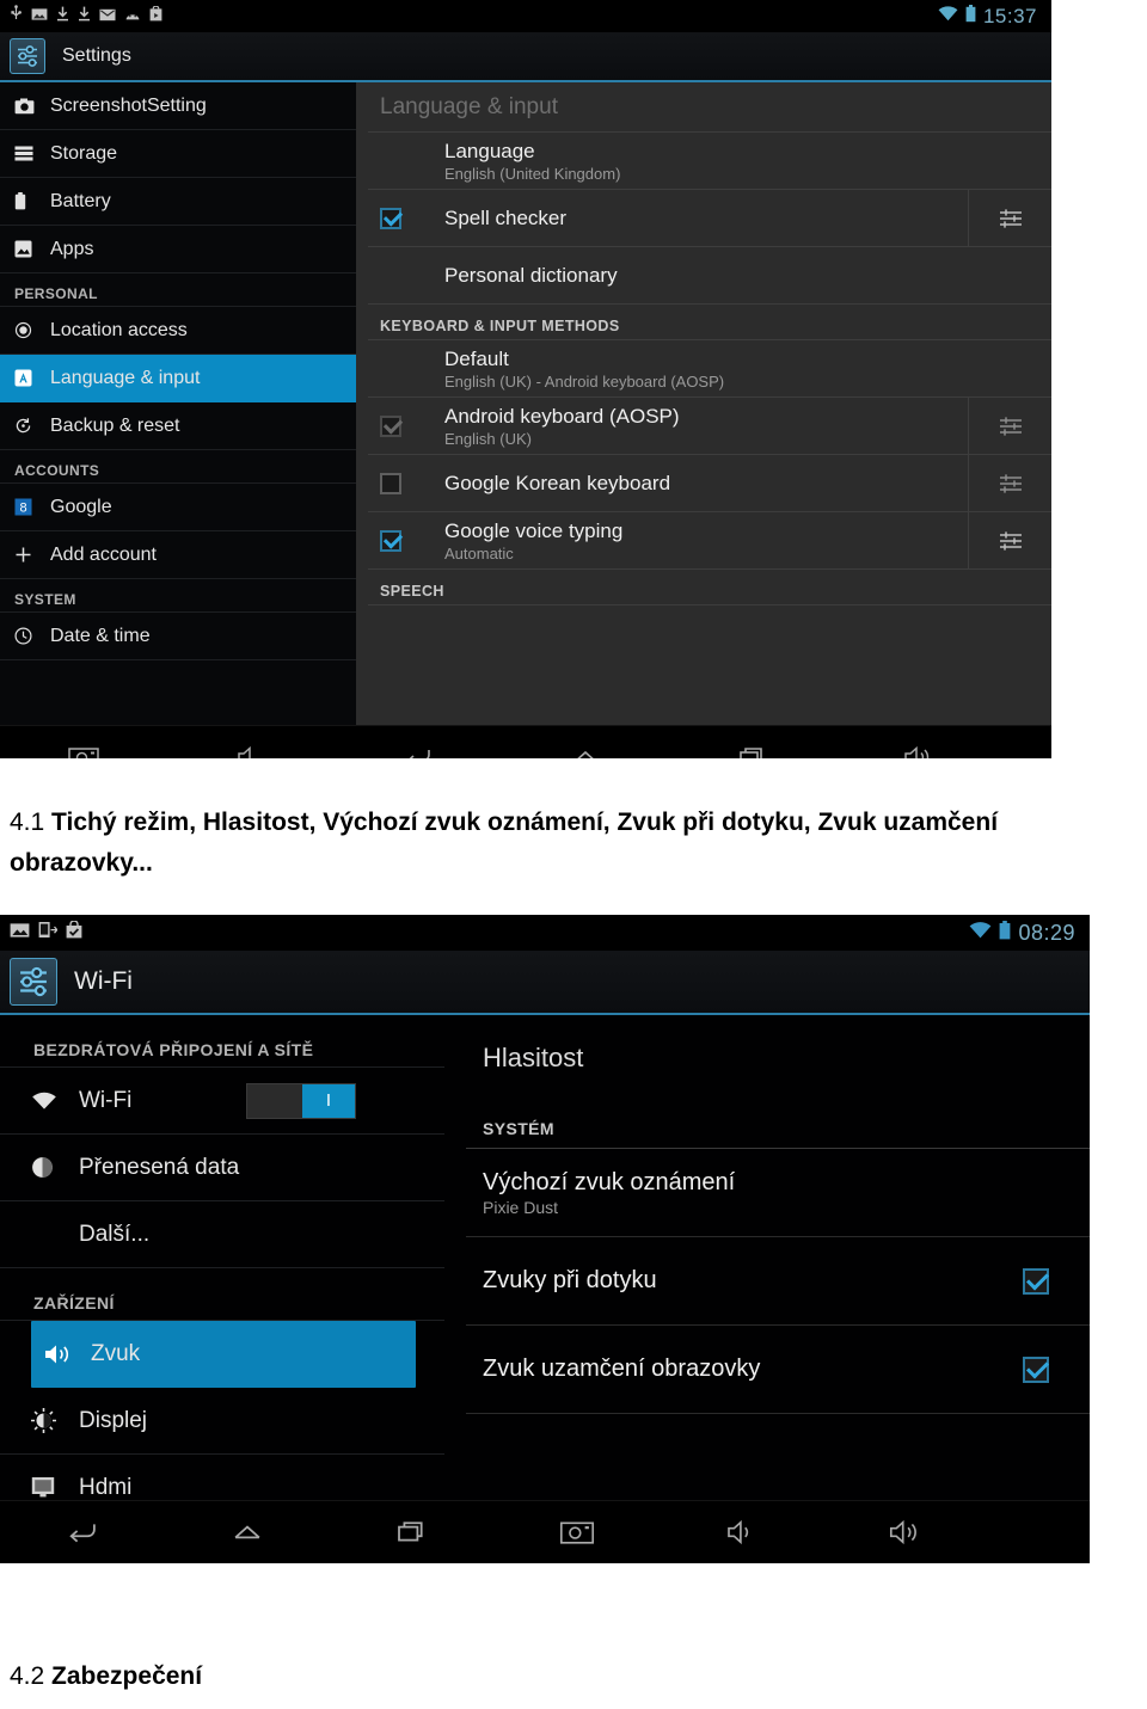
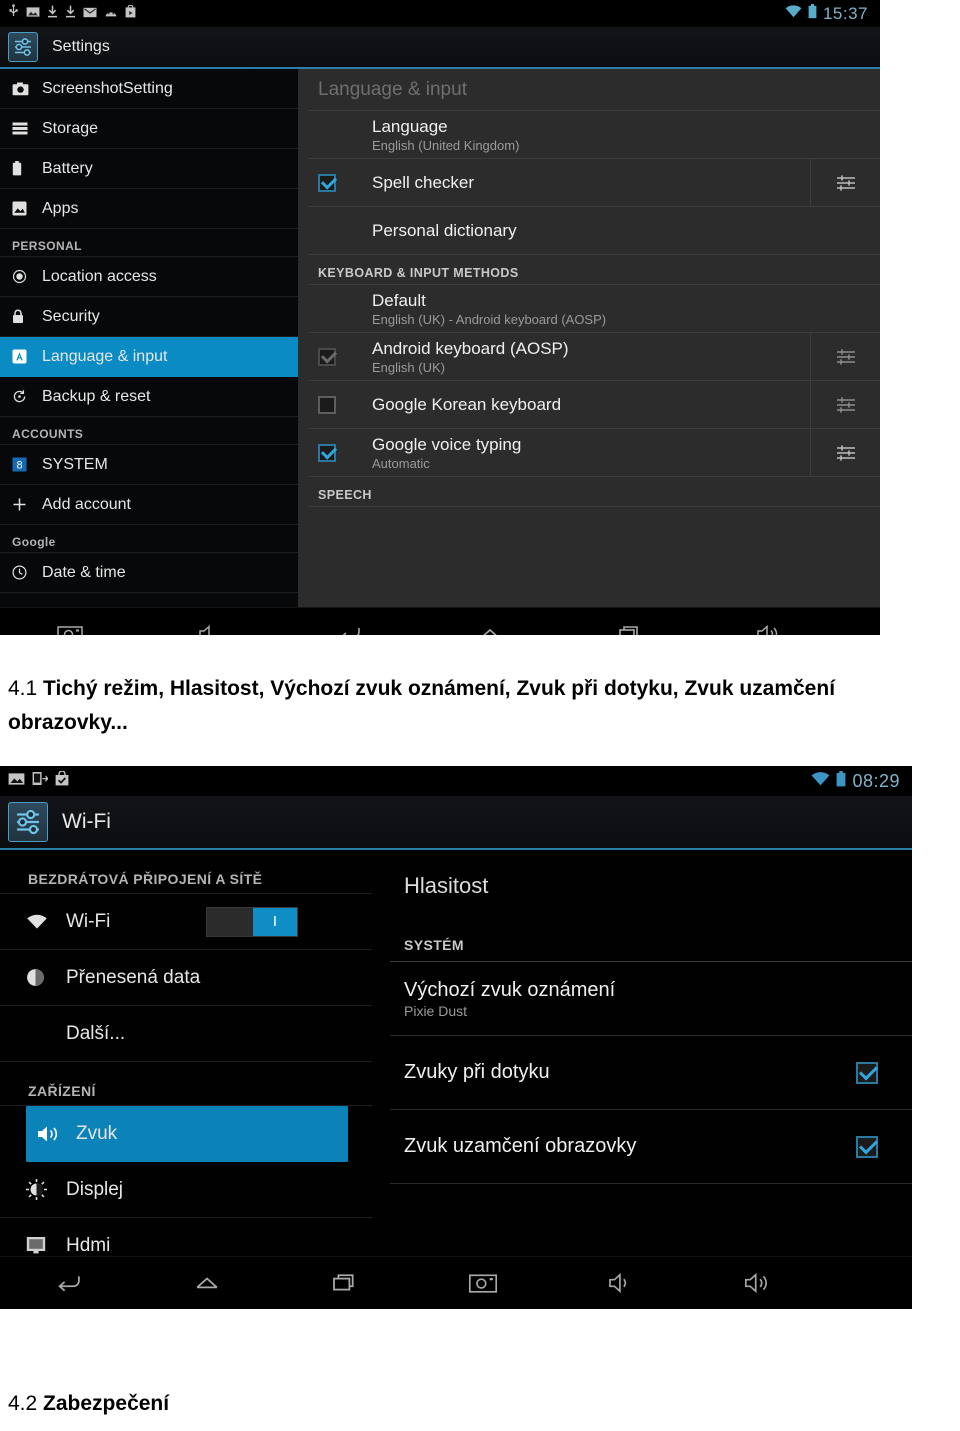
  15:37
  Settings
  ScreenshotSetting
  Storage
  Battery
  Apps
  PERSONAL
  Location access
+ Security
  Language & input
  Backup & reset
  ACCOUNTS
  8
- Google
+ SYSTEM
  Add account
- SYSTEM
+ Google
  Date & time
  Language & input
  Language
  English (United Kingdom)
  Spell checker
  Personal dictionary
  KEYBOARD & INPUT METHODS
  Default
  English (UK) - Android keyboard (AOSP)
  Android keyboard (AOSP)
  English (UK)
  Google Korean keyboard
  Google voice typing
  Automatic
  SPEECH
  4.1 Tichý režim, Hlasitost, Výchozí zvuk oznámení, Zvuk při dotyku, Zvuk uzamčení obrazovky...
  08:29
  Wi-Fi
  BEZDRÁTOVÁ PŘIPOJENÍ A SÍTĚ
  Wi-Fi
  I
  Přenesená data
  Další...
  ZAŘÍZENÍ
  Zvuk
  Displej
  Hdmi
  Hlasitost
  SYSTÉM
  Výchozí zvuk oznámení
  Pixie Dust
  Zvuky při dotyku
  Zvuk uzamčení obrazovky
  4.2 Zabezpečení
